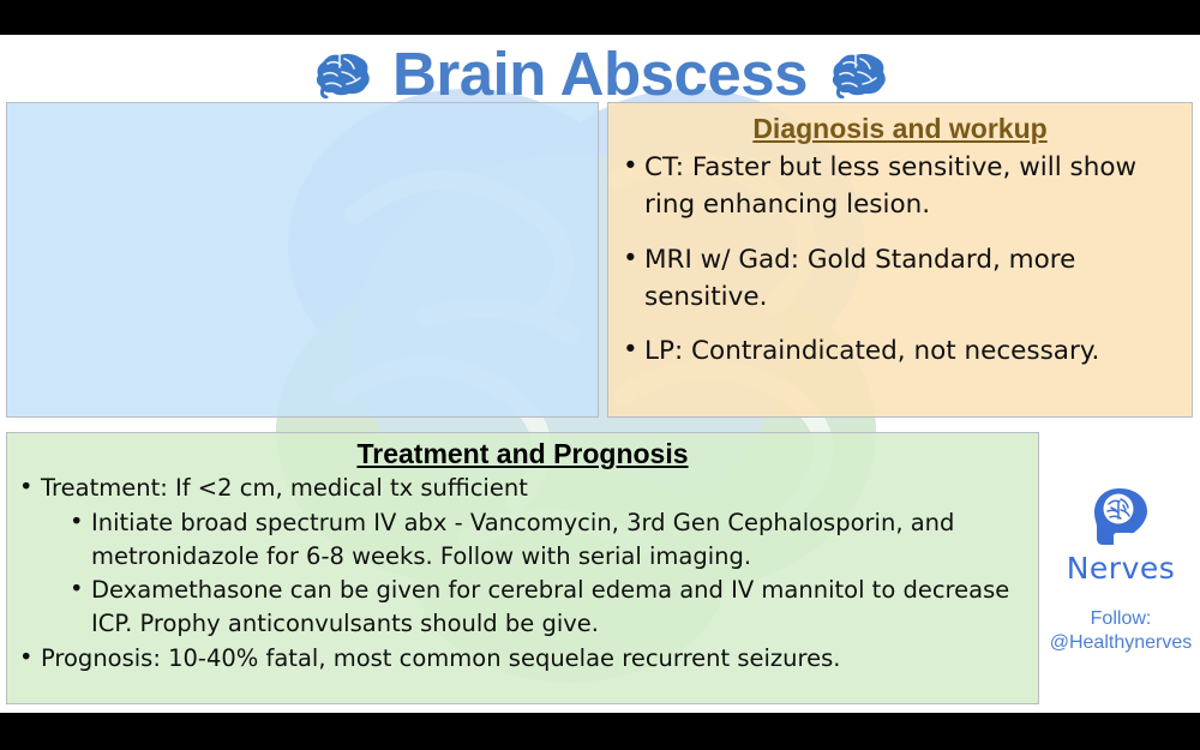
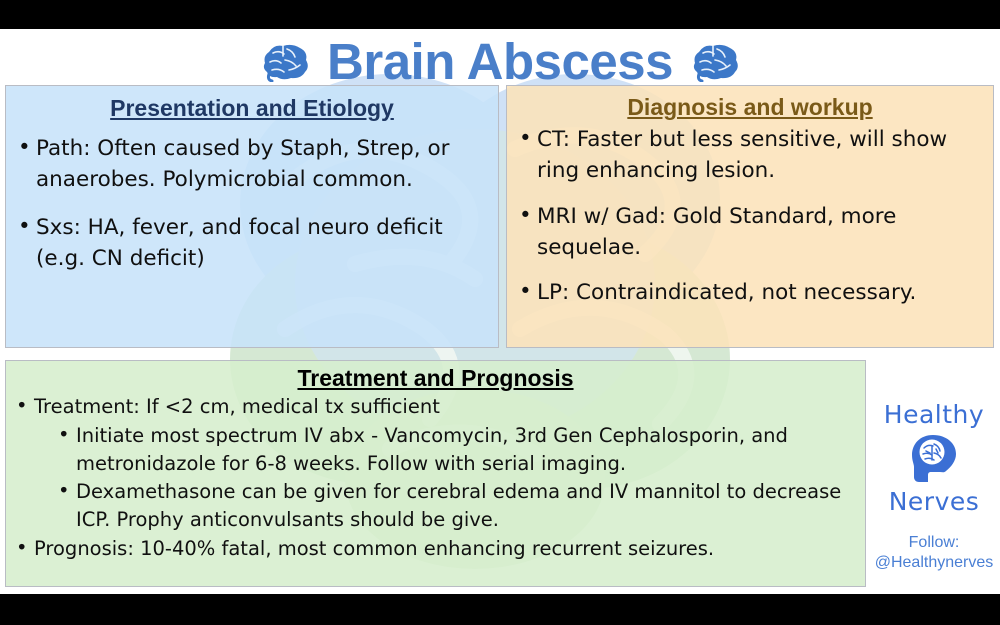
  Brain Abscess
+ Presentation and Etiology
+ Path: Often caused by Staph, Strep, or anaerobes. Polymicrobial common.
+ Sxs: HA, fever, and focal neuro deficit (e.g. CN deficit)
  Diagnosis and workup
  CT: Faster but less sensitive, will show ring enhancing lesion.
- MRI w/ Gad: Gold Standard, more sensitive.
+ MRI w/ Gad: Gold Standard, more sequelae.
  LP: Contraindicated, not necessary.
  Treatment and Prognosis
  Treatment: If <2 cm, medical tx sufficient
- Initiate broad spectrum IV abx - Vancomycin, 3rd Gen Cephalosporin, and metronidazole for 6-8 weeks. Follow with serial imaging.
+ Initiate most spectrum IV abx - Vancomycin, 3rd Gen Cephalosporin, and metronidazole for 6-8 weeks. Follow with serial imaging.
  Dexamethasone can be given for cerebral edema and IV mannitol to decrease ICP. Prophy anticonvulsants should be give.
- Prognosis: 10-40% fatal, most common sequelae recurrent seizures.
+ Prognosis: 10-40% fatal, most common enhancing recurrent seizures.
+ Healthy
  Nerves
  Follow:
  @Healthynerves
